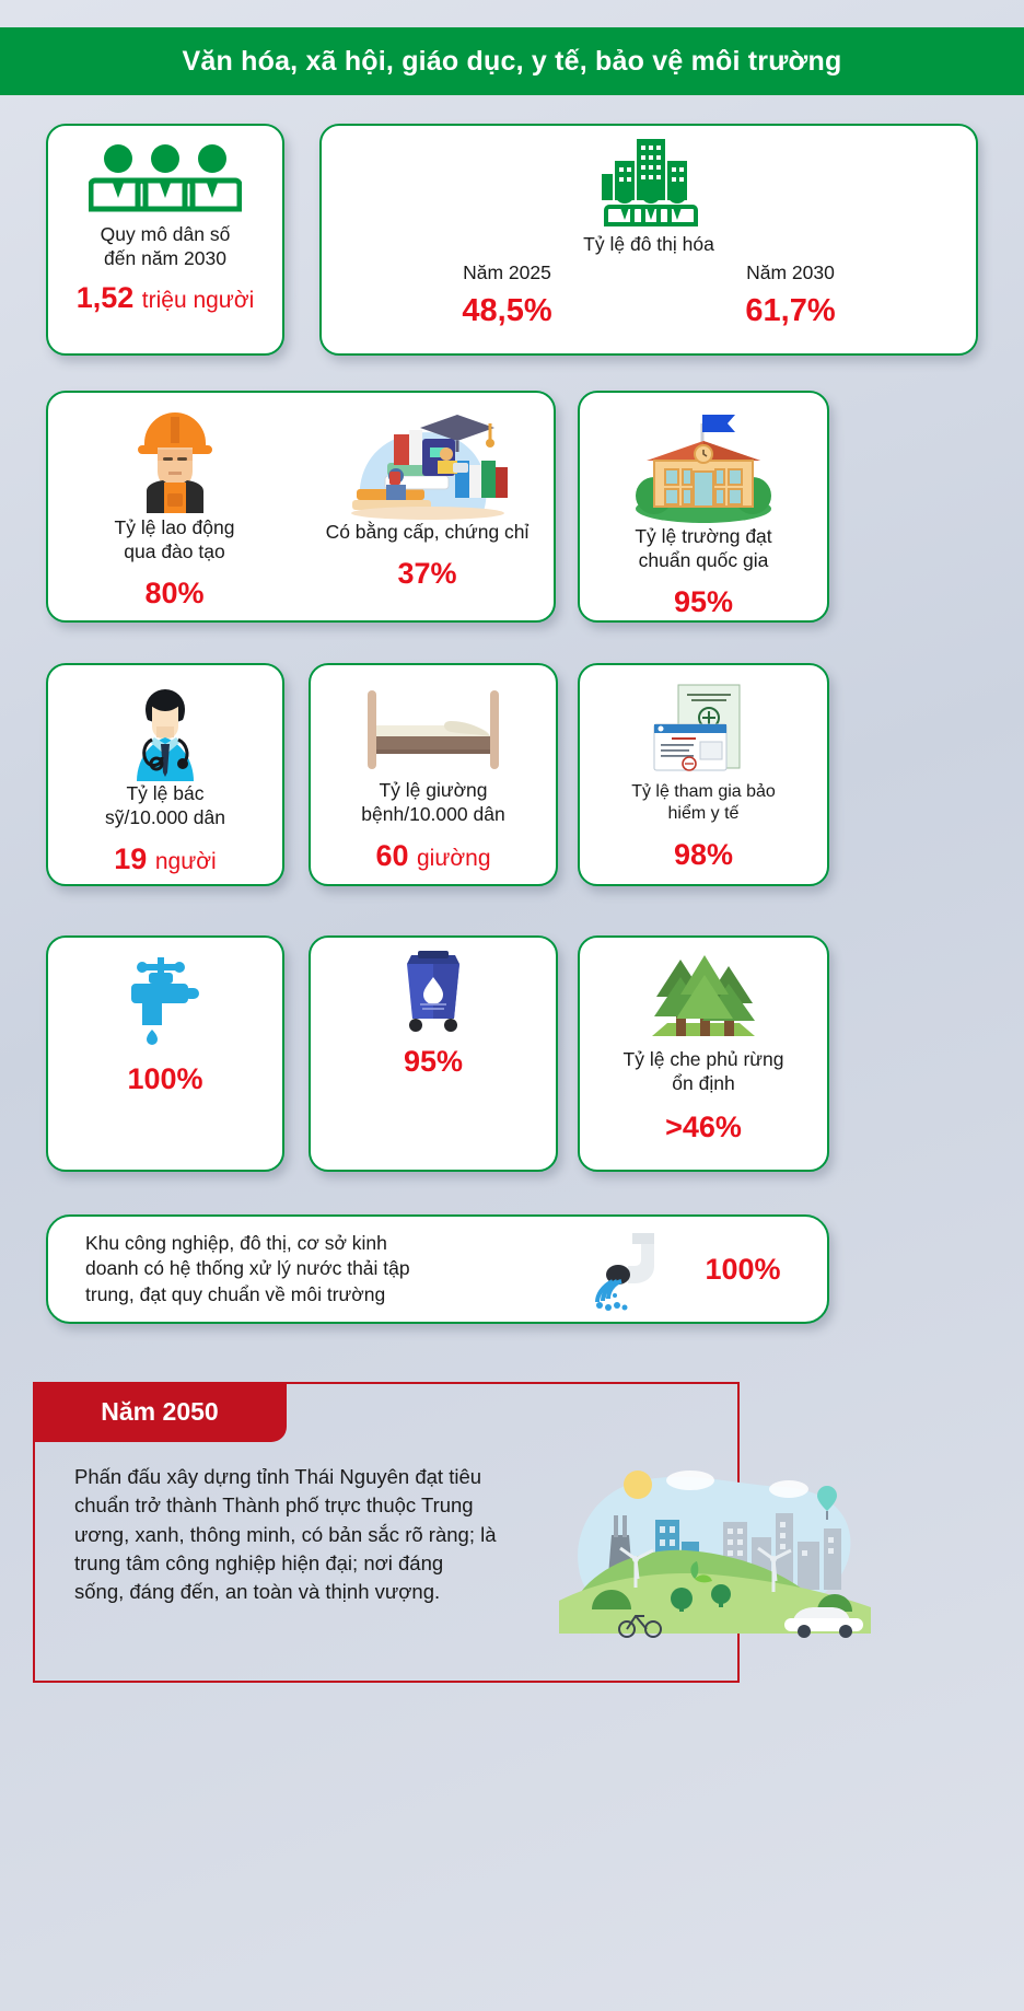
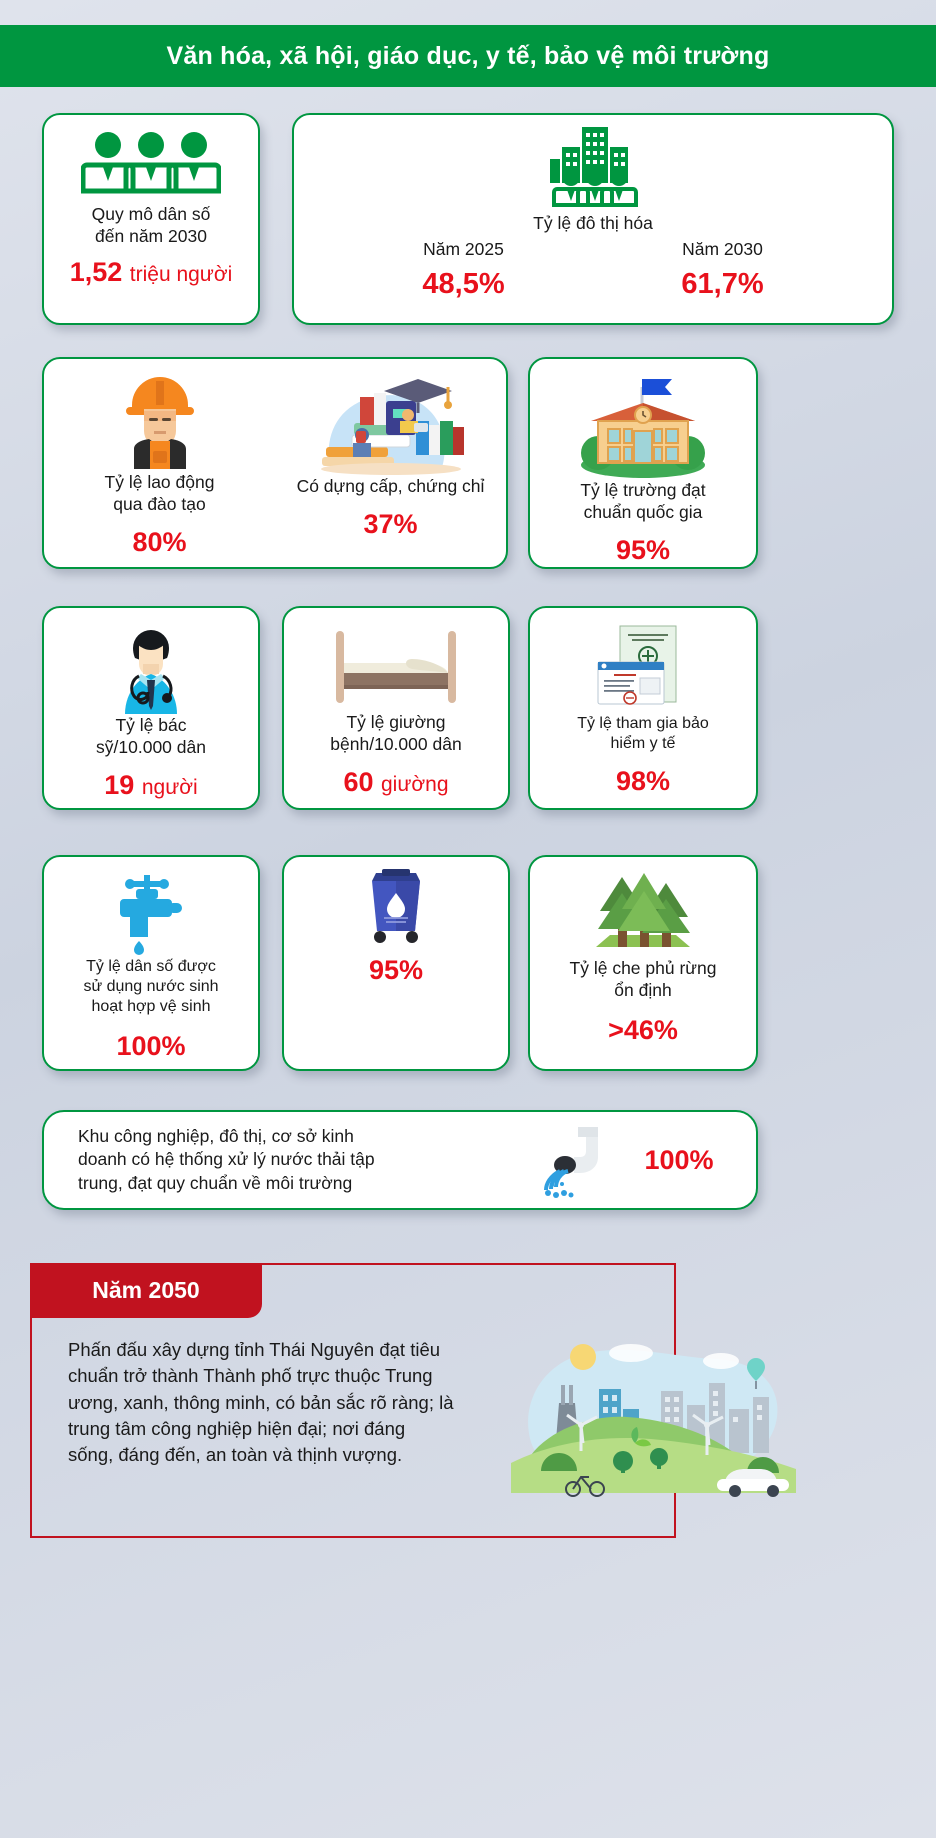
  Văn hóa, xã hội, giáo dục, y tế, bảo vệ môi trường
  Quy mô dân số
  đến năm 2030
  1,52 triệu người
  Tỷ lệ đô thị hóa
  Năm 2025
  48,5%
  Năm 2030
  61,7%
  Tỷ lệ lao động
  qua đào tạo
  80%
- Có bằng cấp, chứng chỉ
+ Có dựng cấp, chứng chỉ
  37%
  Tỷ lệ trường đạt
  chuẩn quốc gia
  95%
  Tỷ lệ bác
  sỹ/10.000 dân
  19 người
  Tỷ lệ giường
  bệnh/10.000 dân
  60 giường
  Tỷ lệ tham gia bảo
  hiểm y tế
  98%
+ Tỷ lệ dân số được
+ sử dụng nước sinh
+ hoạt hợp vệ sinh
  100%
  95%
  Tỷ lệ che phủ rừng
  ổn định
  >46%
  Khu công nghiệp, đô thị, cơ sở kinh
  doanh có hệ thống xử lý nước thải tập
  trung, đạt quy chuẩn về môi trường
  100%
  Năm 2050
  Phấn đấu xây dựng tỉnh Thái Nguyên đạt tiêu
  chuẩn trở thành Thành phố trực thuộc Trung
  ương, xanh, thông minh, có bản sắc rõ ràng; là
  trung tâm công nghiệp hiện đại; nơi đáng
  sống, đáng đến, an toàn và thịnh vượng.
